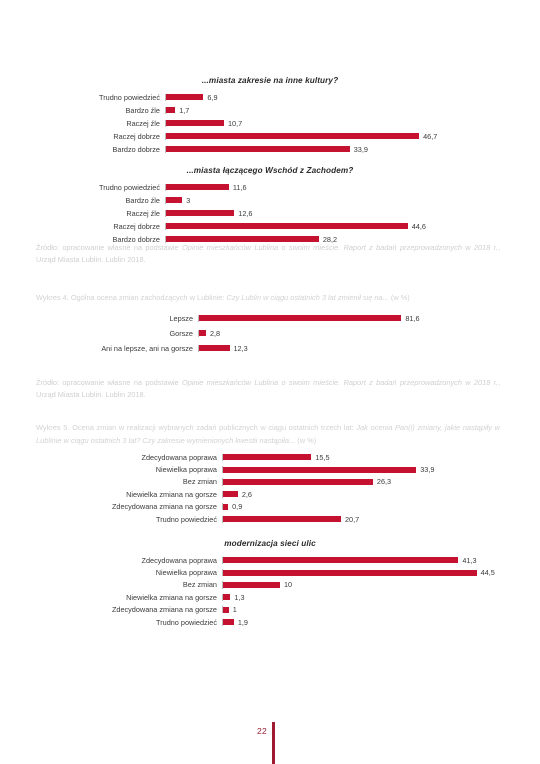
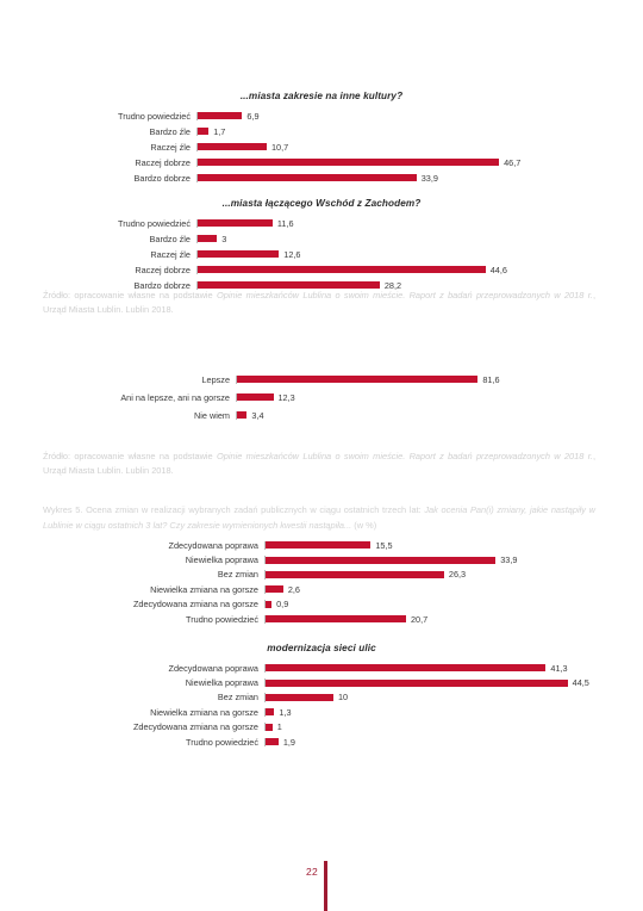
  ...miasta zakresie na inne kultury?
  Trudno powiedzieć
  6,9
  Bardzo źle
  1,7
  Raczej źle
  10,7
  Raczej dobrze
  46,7
  Bardzo dobrze
  33,9
  ...miasta łączącego Wschód z Zachodem?
  Trudno powiedzieć
  11,6
  Bardzo źle
  3
  Raczej źle
  12,6
  Raczej dobrze
  44,6
  Bardzo dobrze
  28,2
  Źródło: opracowanie własne na podstawie Opinie mieszkańców Lublina o swoim mieście. Raport z badań przeprowadzonych w 2018 r. Urząd Miasta Lublin. Lublin 2018.
- Wykres 4. Ogólna ocena zmian zachodzących w Lublinie: Czy Lublin w ciągu ostatnich 3 lat zmienił się na... (w %)
  Lepsze
  81,6
- Gorsze
- 2,8
  Ani na lepsze, ani na gorsze
  12,3
+ Nie wiem
+ 3,4
  Źródło: opracowanie własne na podstawie Opinie mieszkańców Lublina o swoim mieście. Raport z badań przeprowadzonych w 2018 r. Urząd Miasta Lublin. Lublin 2018.
  Wykres 5. Ocena zmian w realizacji wybranych zadań publicznych w ciągu ostatnich trzech lat: Jak ocenia Pan(i) zmiany, jakie nastąpiły w Lublinie w ciągu ostatnich 3 lat? Czy zakresie wymienionych kwestii nastąpiła... (w %)
  Zdecydowana poprawa
  15,5
  Niewielka poprawa
  33,9
  Bez zmian
  26,3
  Niewielka zmiana na gorsze
  2,6
  Zdecydowana zmiana na gorsze
  0,9
  Trudno powiedzieć
  20,7
  modernizacja sieci ulic
  Zdecydowana poprawa
  41,3
  Niewielka poprawa
  44,5
  Bez zmian
  10
  Niewielka zmiana na gorsze
  1,3
  Zdecydowana zmiana na gorsze
  1
  Trudno powiedzieć
  1,9
  22
